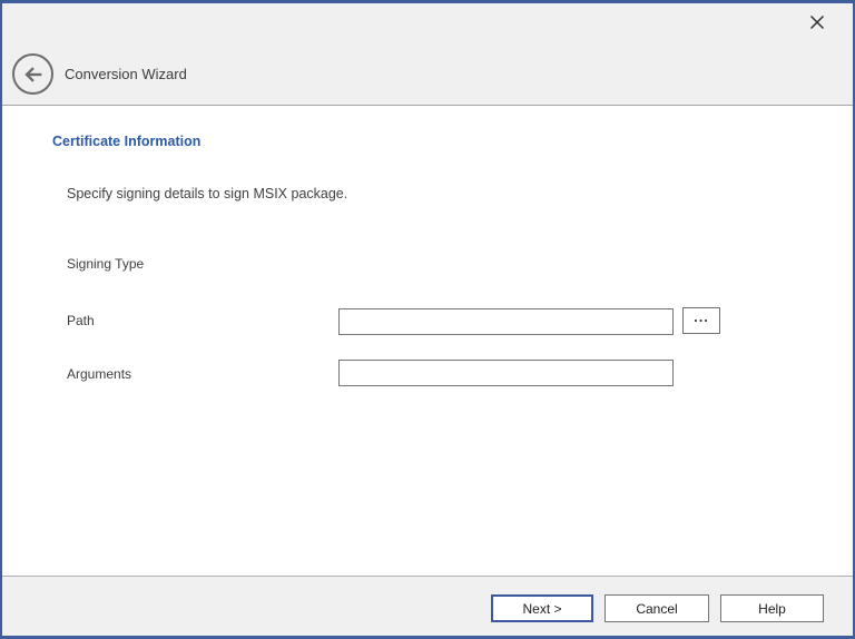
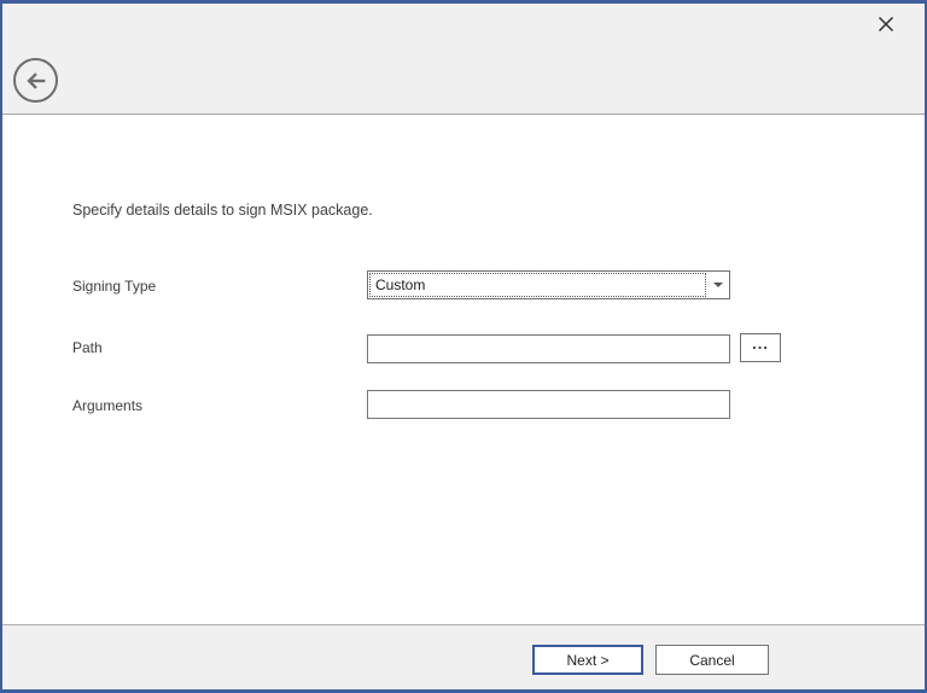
- Conversion Wizard
- Certificate Information
- Specify signing details to sign MSIX package.
+ Specify details details to sign MSIX package.
  Signing Type
+ Custom
  Path
  ...
  Arguments
  Next >
  Cancel
- Help
